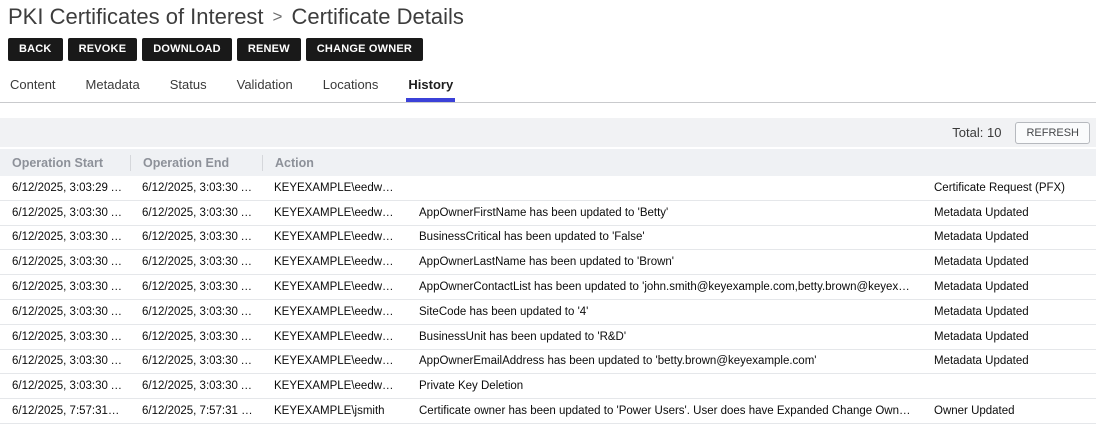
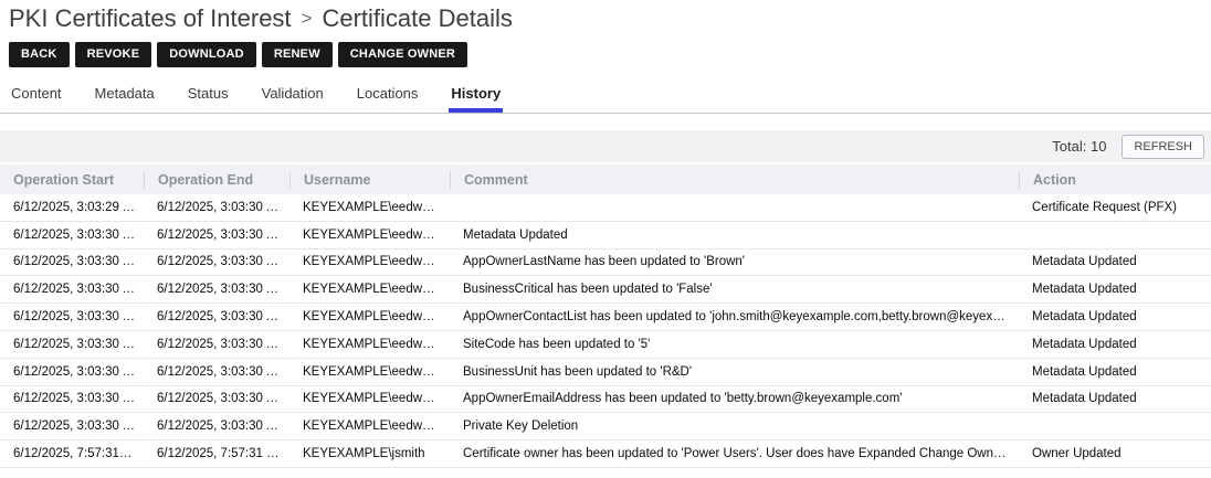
  PKI Certificates of Interest
  >
  Certificate Details
  BACK
  REVOKE
  DOWNLOAD
  RENEW
  CHANGE OWNER
  Content
  Metadata
  Status
  Validation
  Locations
  History
  Total: 10
  REFRESH
  Operation Start
  Operation End
+ Username
+ Comment
  Action
  6/12/2025, 3:03:29 AM
  6/12/2025, 3:03:30 AM
  KEYEXAMPLE\eedwards
  Certificate Request (PFX)
  6/12/2025, 3:03:30 AM
  6/12/2025, 3:03:30 AM
  KEYEXAMPLE\eedwards
- AppOwnerFirstName has been updated to 'Betty'
  Metadata Updated
  6/12/2025, 3:03:30 AM
  6/12/2025, 3:03:30 AM
  KEYEXAMPLE\eedwards
- BusinessCritical has been updated to 'False'
+ AppOwnerLastName has been updated to 'Brown'
  Metadata Updated
  6/12/2025, 3:03:30 AM
  6/12/2025, 3:03:30 AM
  KEYEXAMPLE\eedwards
- AppOwnerLastName has been updated to 'Brown'
+ BusinessCritical has been updated to 'False'
  Metadata Updated
  6/12/2025, 3:03:30 AM
  6/12/2025, 3:03:30 AM
  KEYEXAMPLE\eedwards
  AppOwnerContactList has been updated to 'john.smith@keyexample.com,betty.brown@keyexampl
  Metadata Updated
  6/12/2025, 3:03:30 AM
  6/12/2025, 3:03:30 AM
  KEYEXAMPLE\eedwards
- SiteCode has been updated to '4'
+ SiteCode has been updated to '5'
  Metadata Updated
  6/12/2025, 3:03:30 AM
  6/12/2025, 3:03:30 AM
  KEYEXAMPLE\eedwards
  BusinessUnit has been updated to 'R&D'
  Metadata Updated
  6/12/2025, 3:03:30 AM
  6/12/2025, 3:03:30 AM
  KEYEXAMPLE\eedwards
  AppOwnerEmailAddress has been updated to 'betty.brown@keyexample.com'
  Metadata Updated
  6/12/2025, 3:03:30 AM
  6/12/2025, 3:03:30 AM
  KEYEXAMPLE\eedwards
  Private Key Deletion
  6/12/2025, 7:57:31 PM
  6/12/2025, 7:57:31 PM
  KEYEXAMPLE\jsmith
  Certificate owner has been updated to 'Power Users'. User does have Expanded Change Owner p
  Owner Updated
